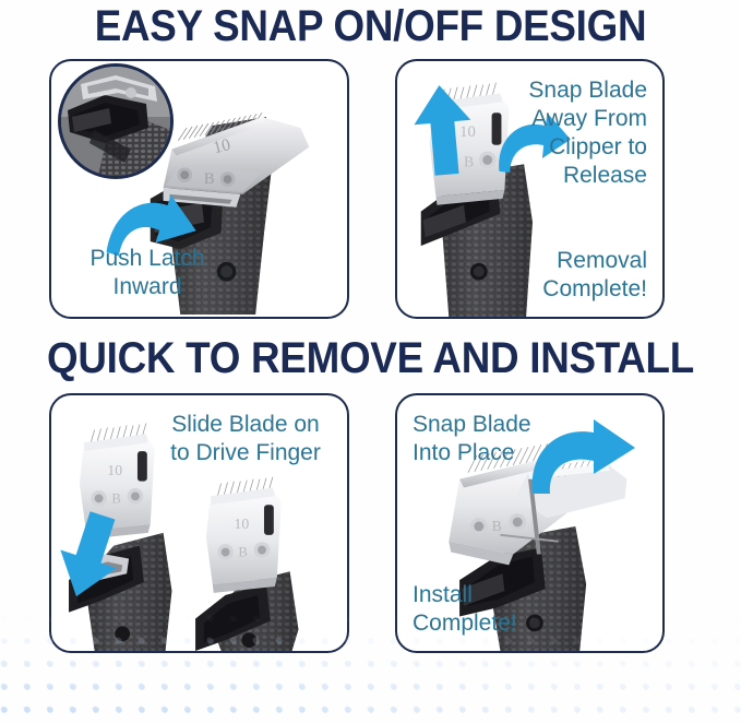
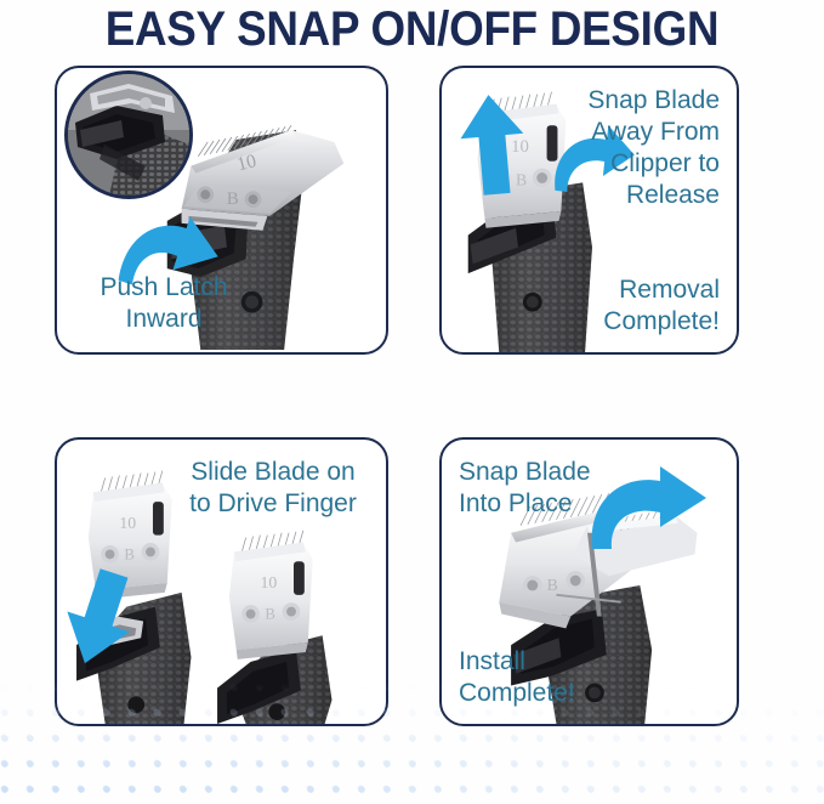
  EASY SNAP ON/OFF DESIGN
  B
  Push Latch
  Inward
  10
  B
  Snap Blade
  Away From
  Clipper to
  Release
  Removal
  Complete!
- QUICK TO REMOVE AND INSTALL
  10
  B
  10
  B
  Slide Blade on
  to Drive Finger
  B
  Snap Blade
  Into Place
  Install
